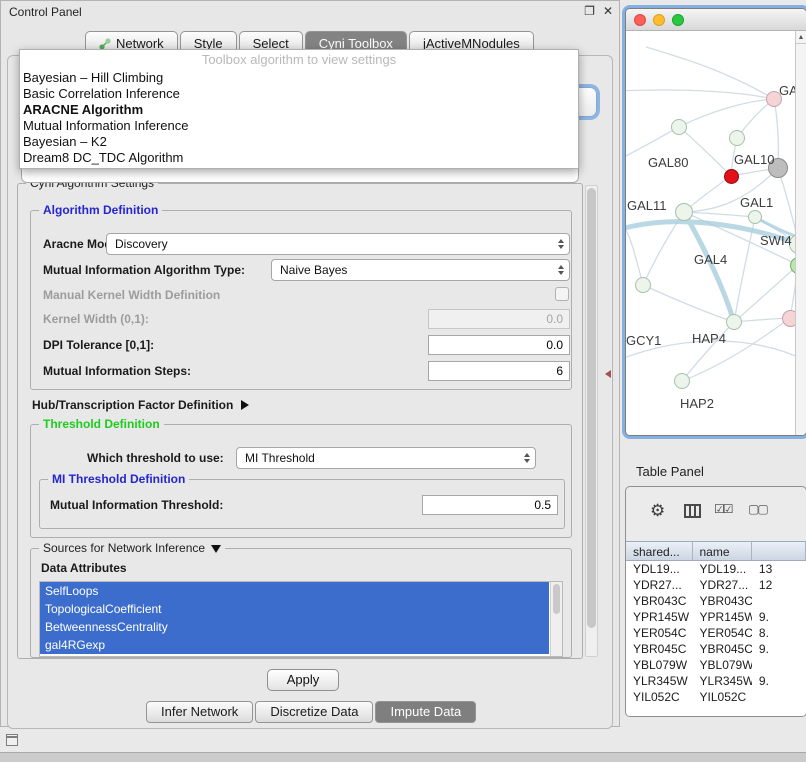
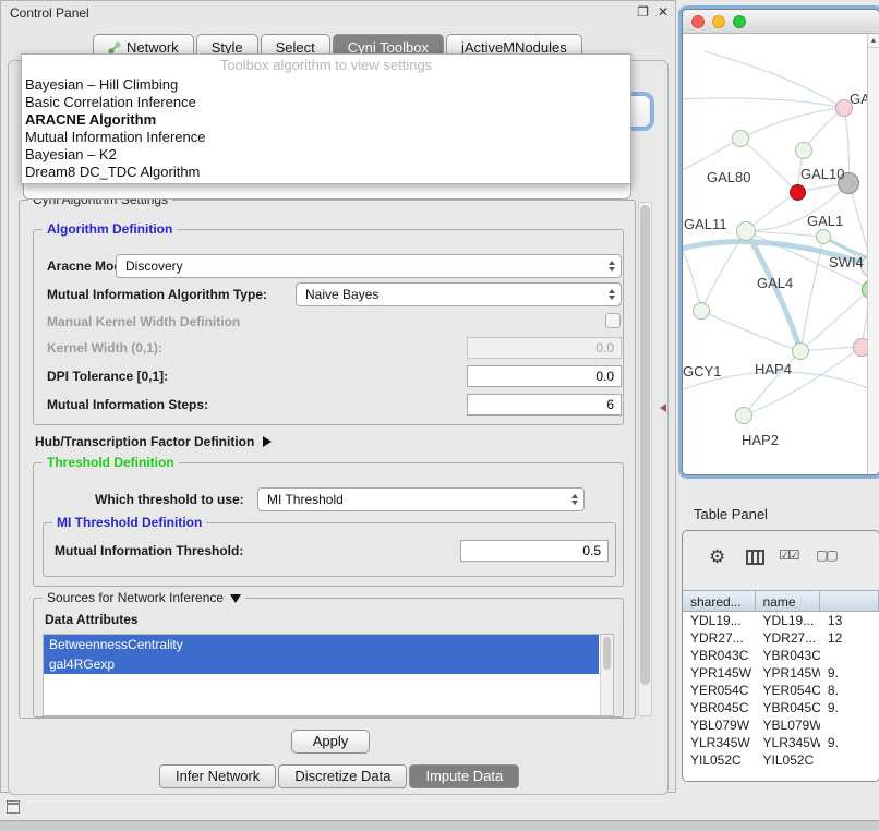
  Control Panel
  ❐
  ✕
  Network
  Style
  Select
  Cyni Toolbox
  jActiveMNodules
  Toolbox algorithm to view settings
  Bayesian – Hill Climbing
  Basic Correlation Inference
  ARACNE Algorithm
  Mutual Information Inference
  Bayesian – K2
  Dream8 DC_TDC Algorithm
  Cyni Algorithm Settings
  Algorithm Definition
  Aracne Mo
  Discovery
  Mutual Information Algorithm Type:
  Naive Bayes
  Manual Kernel Width Definition
  Kernel Width (0,1):
  0.0
  DPI Tolerance [0,1]:
  0.0
  Mutual Information Steps:
  6
  Hub/Transcription Factor Definition
  Threshold Definition
  Which threshold to use:
  MI Threshold
  MI Threshold Definition
  Mutual Information Threshold:
  0.5
  Sources for Network Inference
  Data Attributes
- SelfLoops
- TopologicalCoefficient
  BetweennessCentrality
  gal4RGexp
  Apply
  Infer Network
  Discretize Data
  Impute Data
  GAL80
  GAL10
  GAL11
  GAL1
  SWI4
  GAL4
  GCY1
  HAP4
  HAP2
  Table Panel
  ⚙
  ☑☑
  ▢▢
  shared...
  name
  YDL19...
  YDL19...
  13
  YDR27...
  YDR27...
  12
  YBR043C
  YBR043C
  YPR145W
  YPR145W
  9.
  YER054C
  YER054C
  8.
  YBR045C
  YBR045C
  9.
  YBL079W
  YBL079W
  YLR345W
  YLR345W
  9.
  YIL052C
  YIL052C
